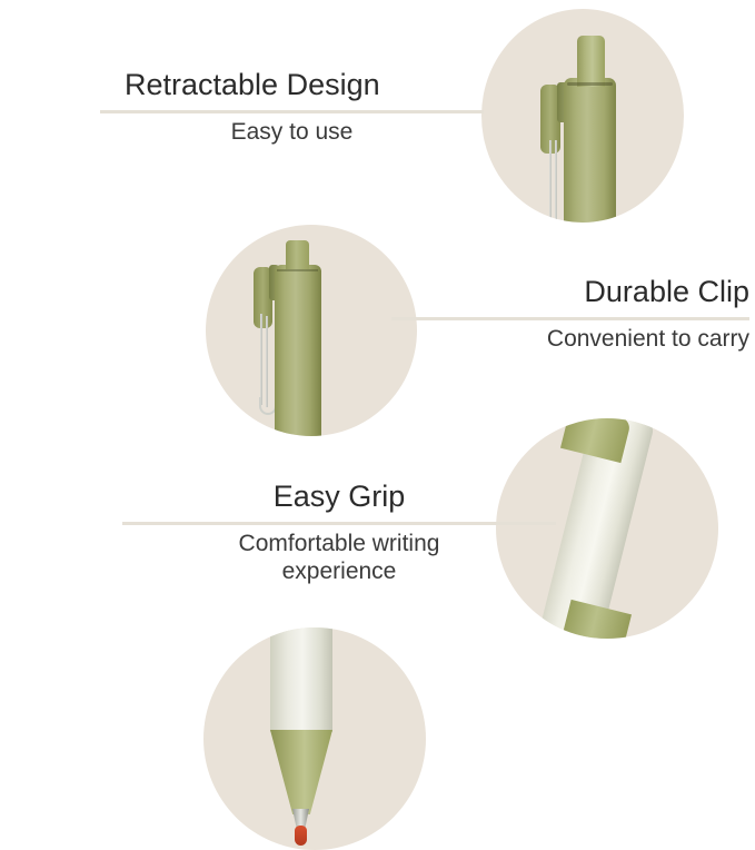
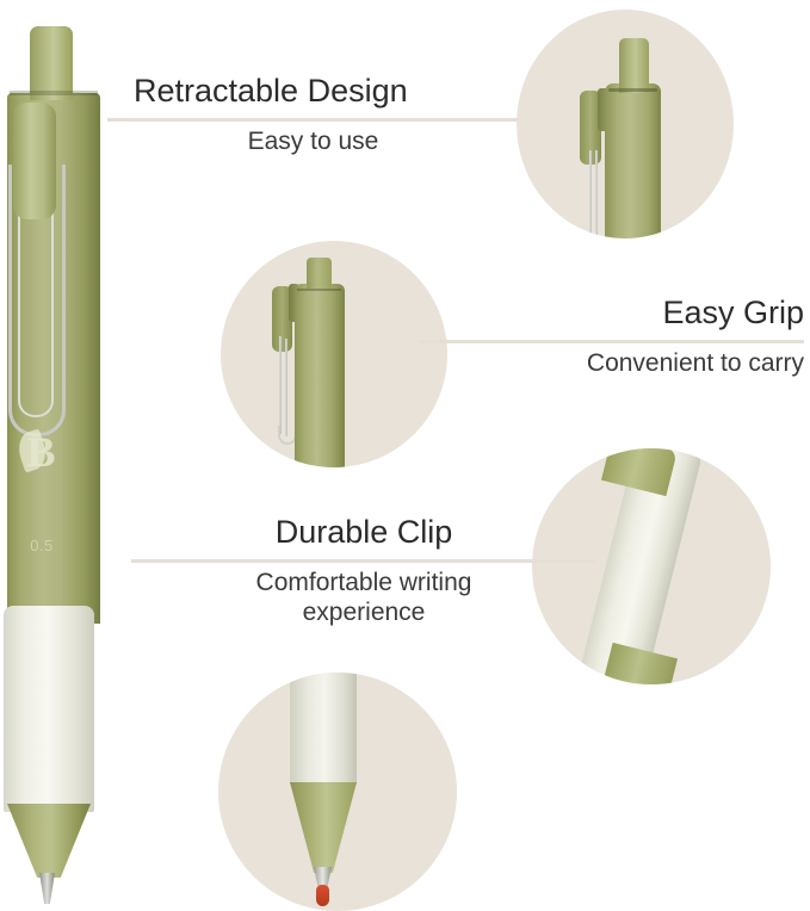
+ B
+ 0.5
  Retractable Design
  Easy to use
- Durable Clip
+ Easy Grip
  Convenient to carry
- Easy Grip
+ Durable Clip
  Comfortable writing
  experience
